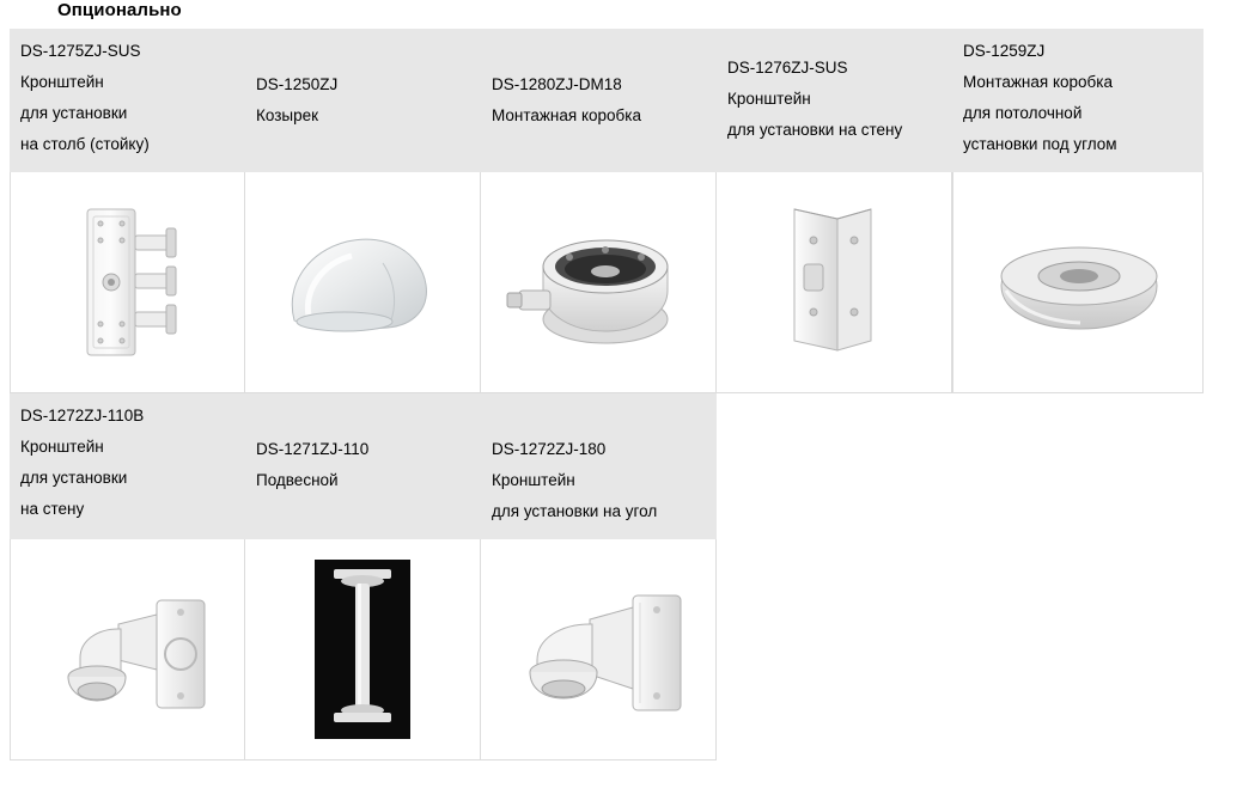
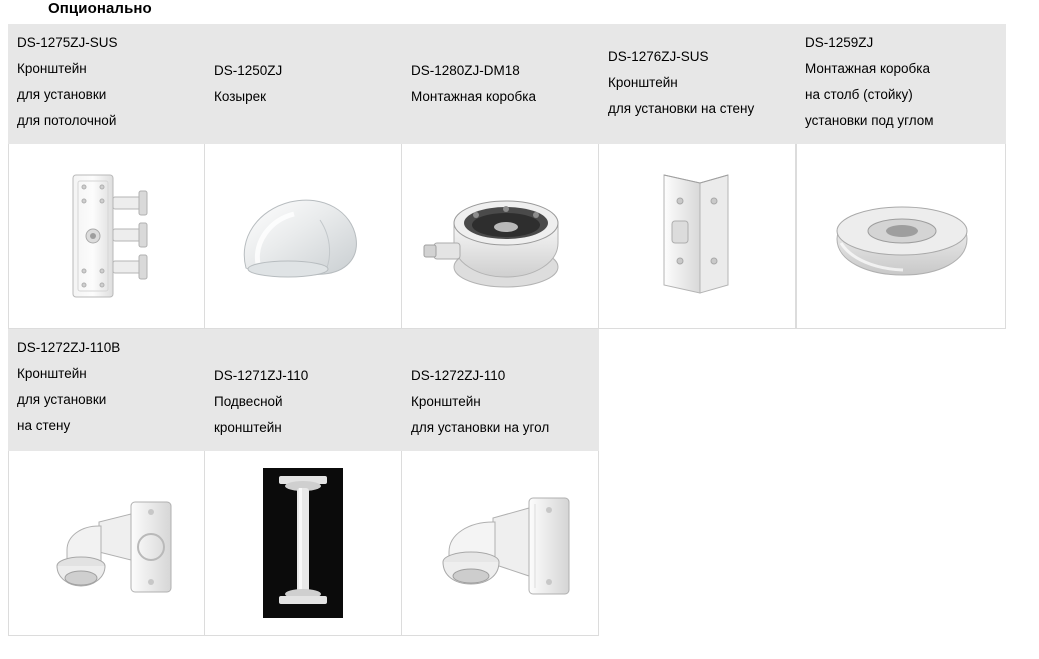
  Опционально
  DS-1275ZJ-SUS
  Кронштейн
  для установки
- на столб (стойку)
+ для потолочной
  DS-1250ZJ
  Козырек
  DS-1280ZJ-DM18
  Монтажная коробка
  DS-1276ZJ-SUS
  Кронштейн
  для установки на стену
  DS-1259ZJ
  Монтажная коробка
- для потолочной
+ на столб (стойку)
  установки под углом
  DS-1272ZJ-110B
  Кронштейн
  для установки
  на стену
  DS-1271ZJ-110
  Подвесной
+ кронштейн
- DS-1272ZJ-180
+ DS-1272ZJ-110
  Кронштейн
  для установки на угол
